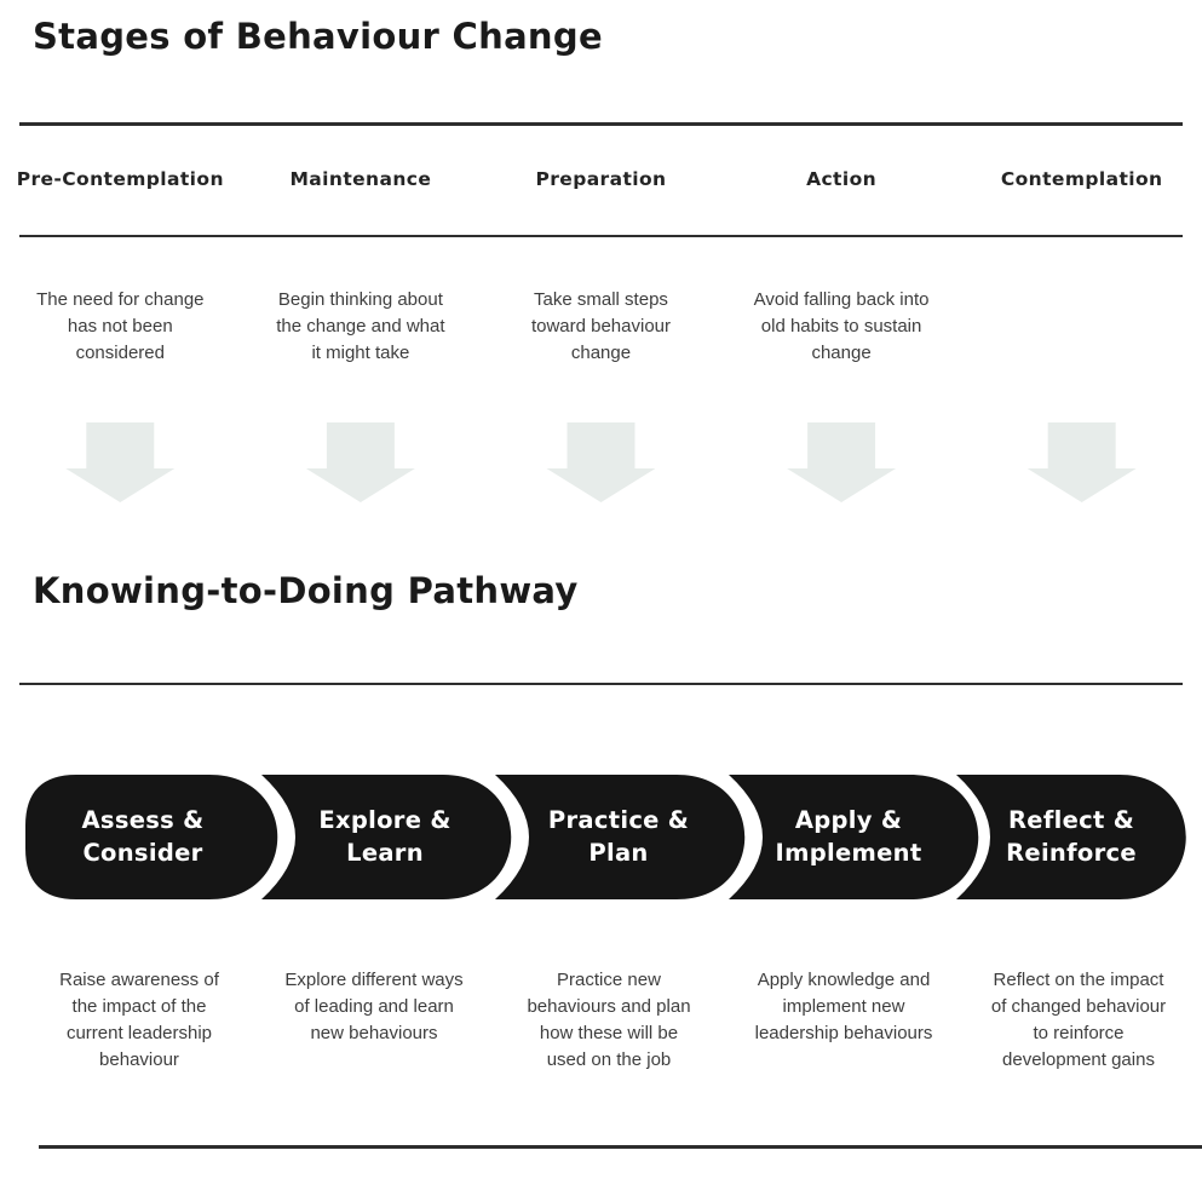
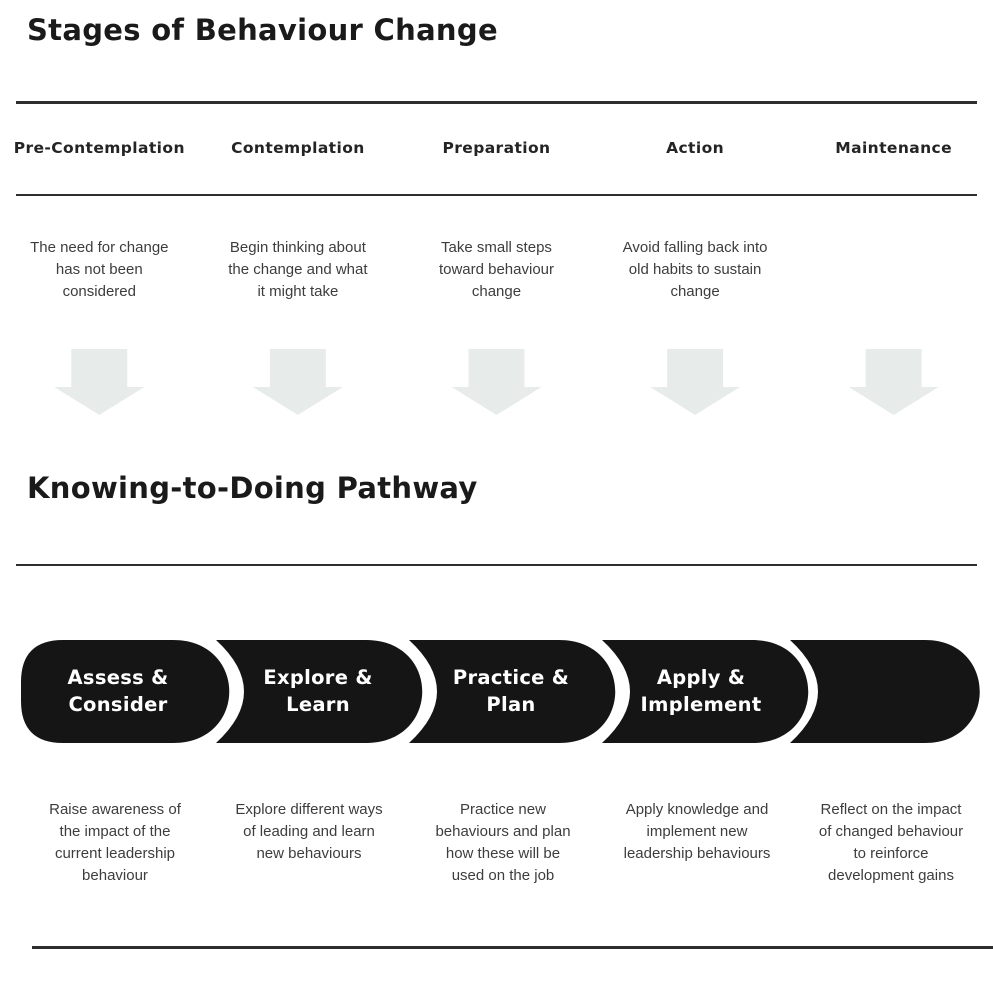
  Stages of Behaviour Change
  Pre-Contemplation
- Maintenance
+ Contemplation
  Preparation
  Action
- Contemplation
+ Maintenance
  The need for change
  has not been
  considered
  Begin thinking about
  the change and what
  it might take
  Take small steps
  toward behaviour
  change
  Avoid falling back into
  old habits to sustain
  change
  Knowing-to-Doing Pathway
  Assess &
  Consider
  Explore &
  Learn
  Practice &
  Plan
  Apply &
  Implement
- Reflect &
- Reinforce
  Raise awareness of
  the impact of the
  current leadership
  behaviour
  Explore different ways
  of leading and learn
  new behaviours
  Practice new
  behaviours and plan
  how these will be
  used on the job
  Apply knowledge and
  implement new
  leadership behaviours
  Reflect on the impact
  of changed behaviour
  to reinforce
  development gains
